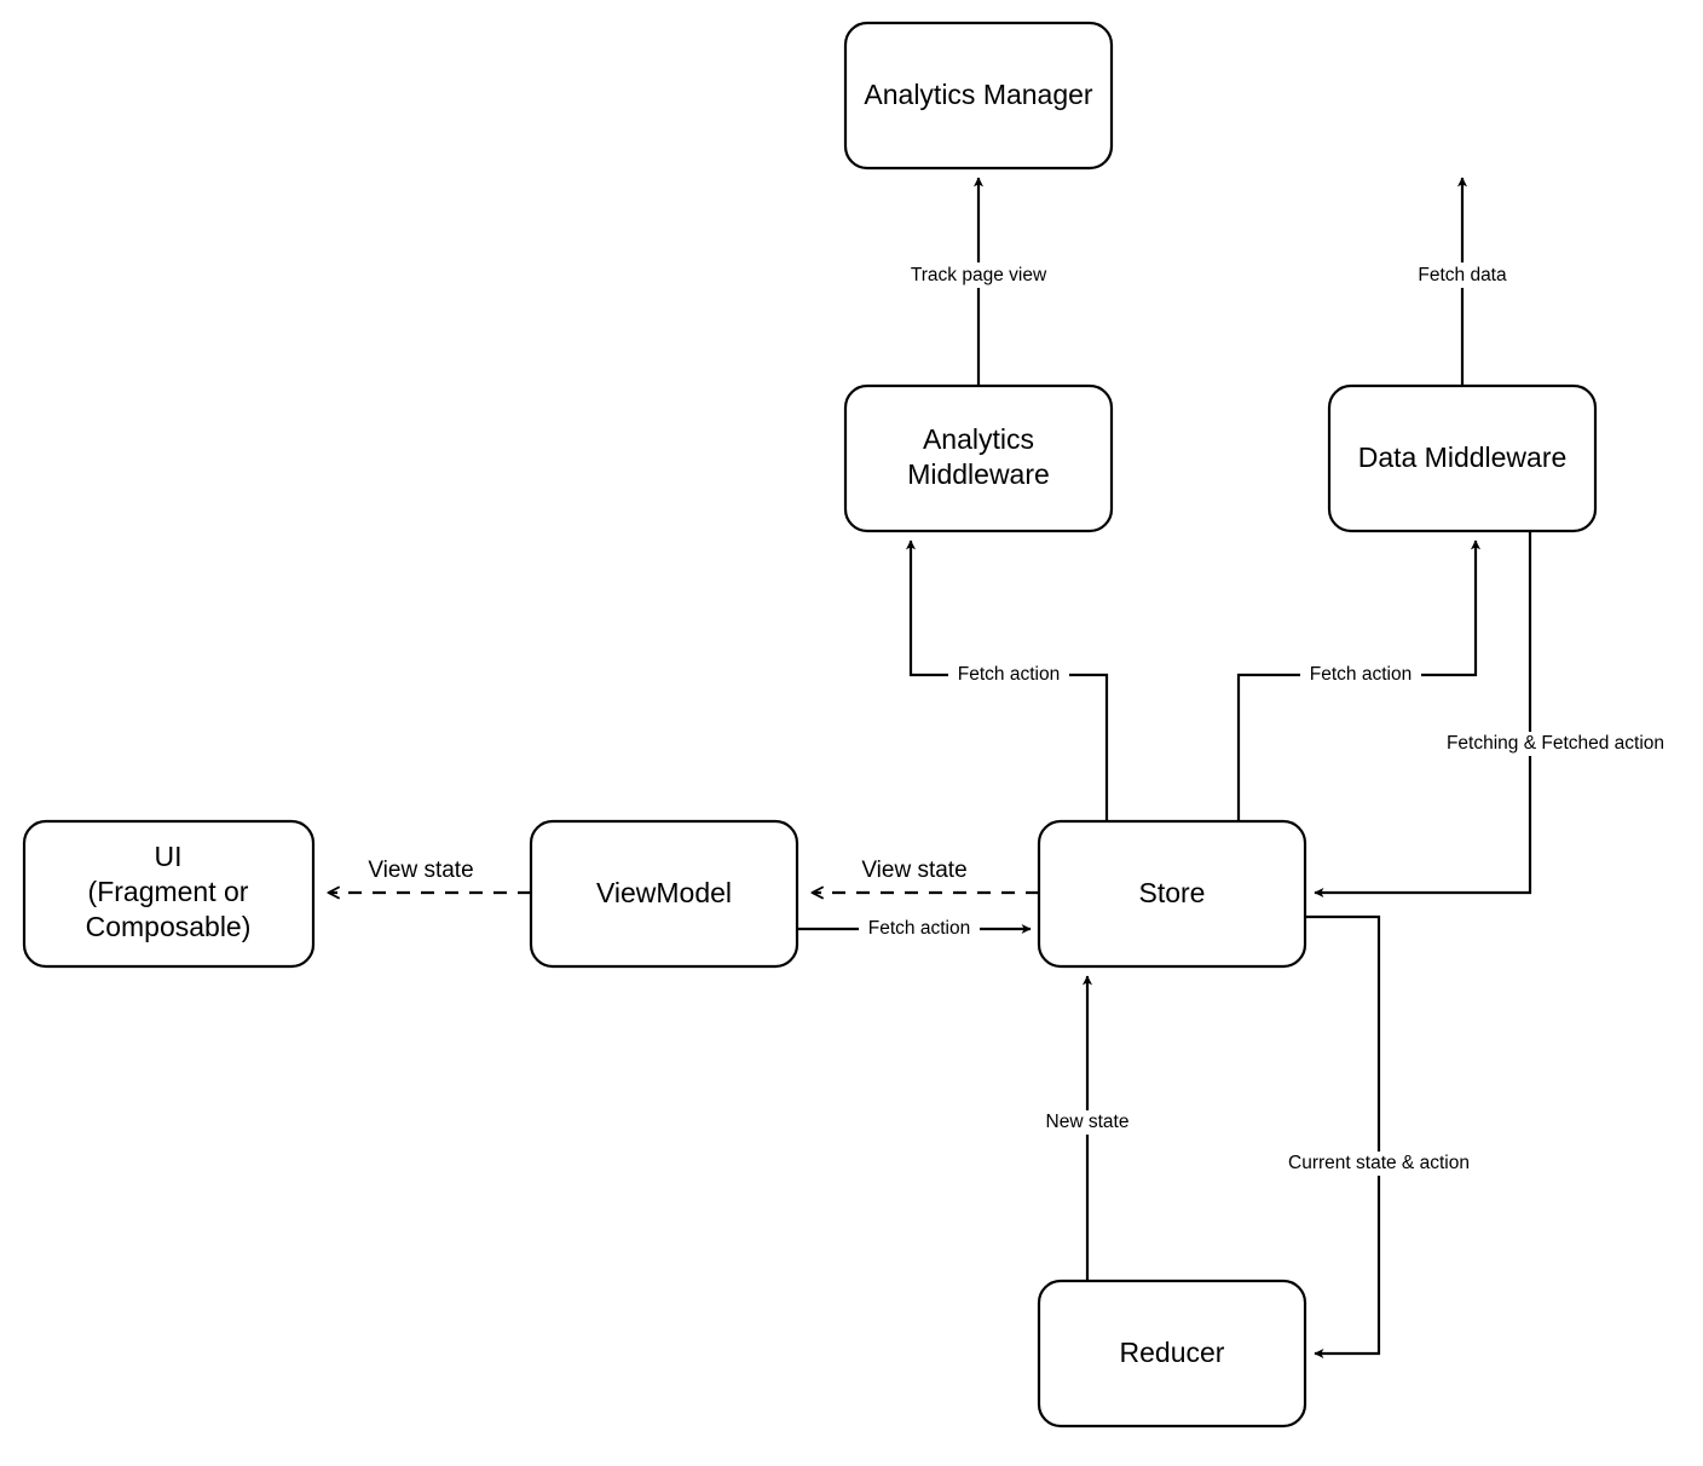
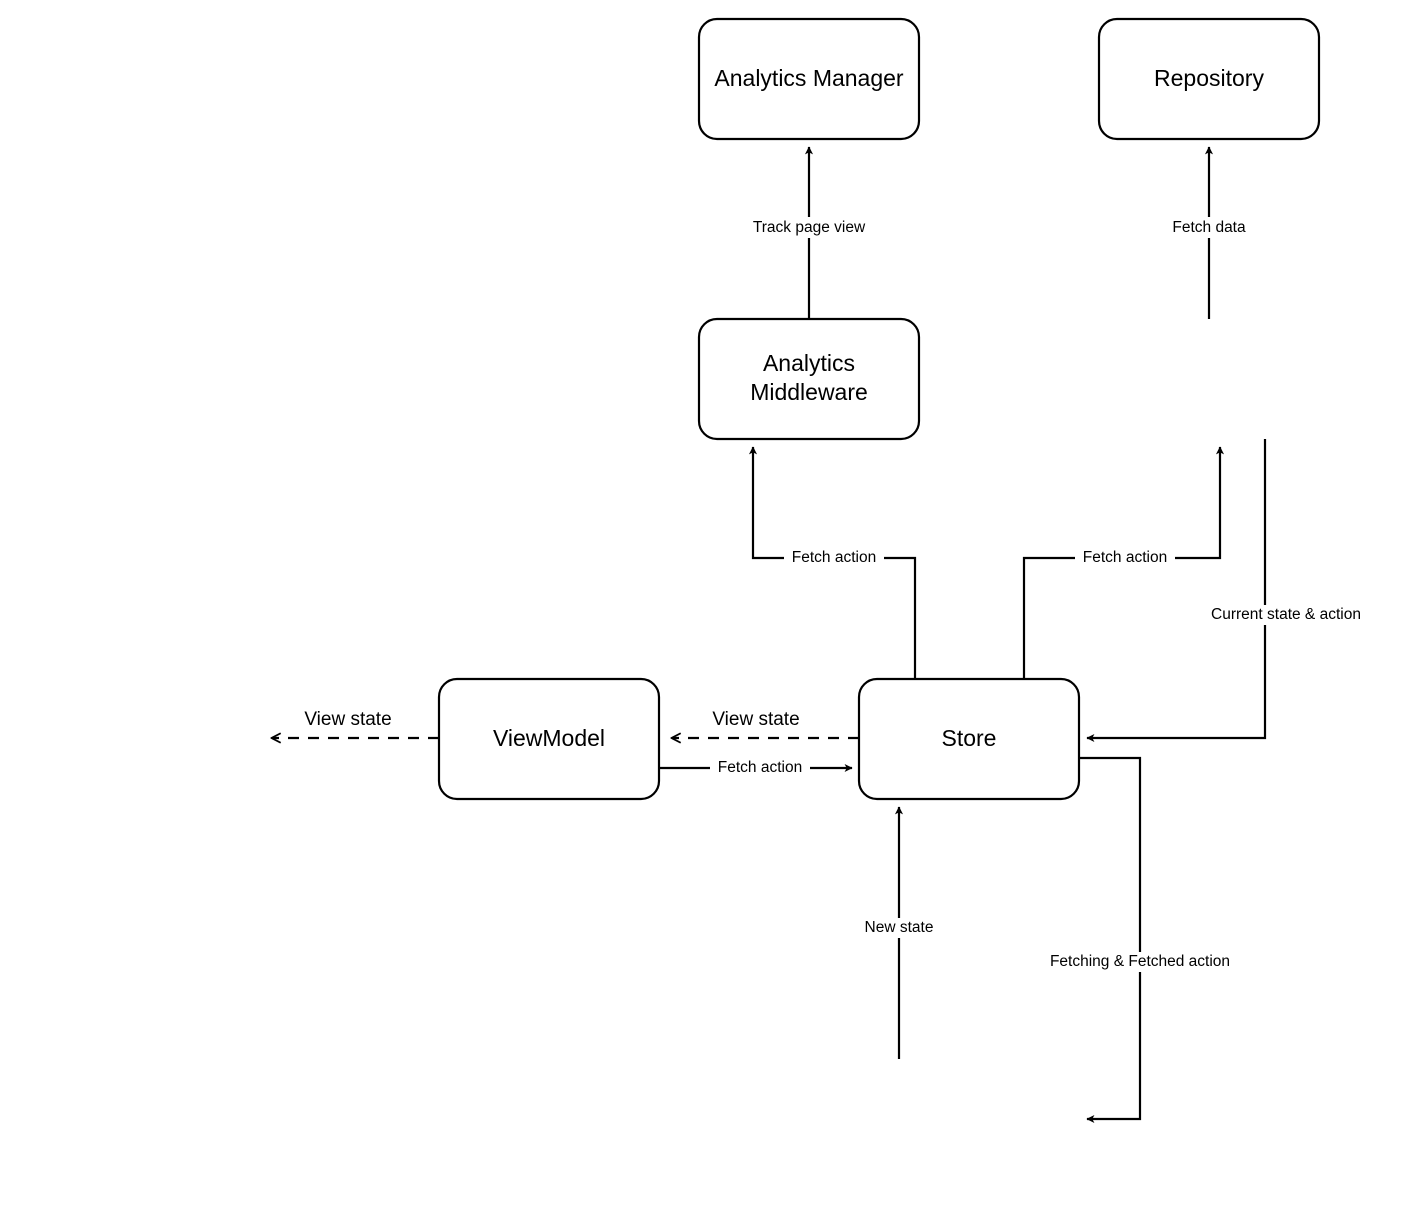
  Track page view
  Fetch data
  Fetch action
  Fetch action
- Fetching & Fetched action
+ Current state & action
  View state
  View state
  Fetch action
  New state
- Current state & action
+ Fetching & Fetched action
  Analytics Manager
+ Repository
  Analytics
  Middleware
- Data Middleware
- UI
- (Fragment or
- Composable)
  ViewModel
  Store
- Reducer
